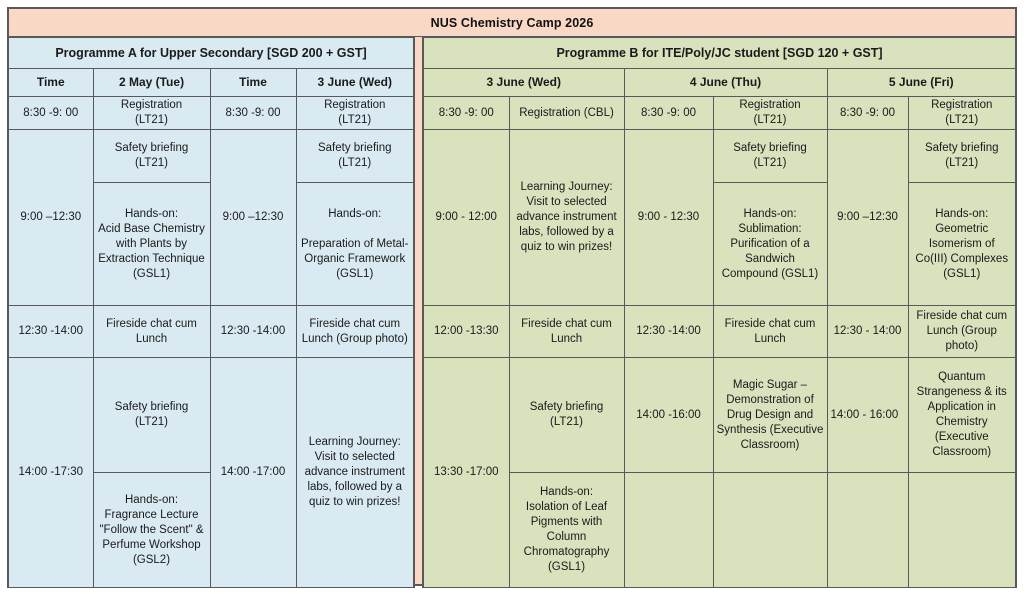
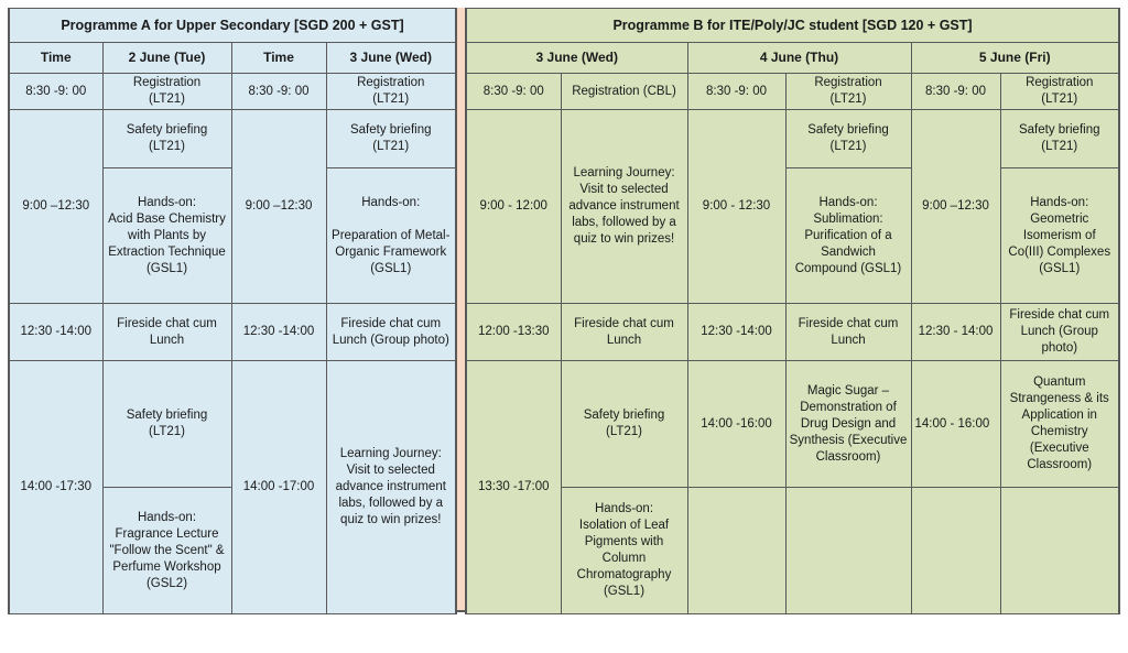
- NUS Chemistry Camp 2026
  Programme A for Upper Secondary [SGD 200 + GST]
- Time	2 May (Tue)	Time	3 June (Wed)
+ Time	2 June (Tue)	Time	3 June (Wed)
  8:30 -9: 00	Registration (LT21)	8:30 -9: 00	Registration (LT21)
  9:00 –12:30	Safety briefing (LT21)	9:00 –12:30	Safety briefing (LT21)
  Hands-on: Acid Base Chemistry with Plants by Extraction Technique (GSL1)	Hands-on: Preparation of Metal-Organic Framework (GSL1)
  12:30 -14:00	Fireside chat cum Lunch	12:30 -14:00	Fireside chat cum Lunch (Group photo)
  14:00 -17:30	Safety briefing (LT21)	14:00 -17:00	Learning Journey: Visit to selected advance instrument labs, followed by a quiz to win prizes!
  Hands-on: Fragrance Lecture "Follow the Scent" & Perfume Workshop (GSL2)
  Programme B for ITE/Poly/JC student [SGD 120 + GST]
  3 June (Wed)	4 June (Thu)	5 June (Fri)
  8:30 -9: 00	Registration (CBL)	8:30 -9: 00	Registration (LT21)	8:30 -9: 00	Registration (LT21)
  9:00 - 12:00	Learning Journey: Visit to selected advance instrument labs, followed by a quiz to win prizes!	9:00 - 12:30	Safety briefing (LT21)	9:00 –12:30	Safety briefing (LT21)
  Hands-on: Sublimation: Purification of a Sandwich Compound (GSL1)	Hands-on: Geometric Isomerism of Co(III) Complexes (GSL1)
  12:00 -13:30	Fireside chat cum Lunch	12:30 -14:00	Fireside chat cum Lunch	12:30 - 14:00	Fireside chat cum Lunch (Group photo)
  13:30 -17:00	Safety briefing (LT21)	14:00 -16:00	Magic Sugar – Demonstration of Drug Design and Synthesis (Executive Classroom)	14:00 - 16:00	Quantum Strangeness & its Application in Chemistry (Executive Classroom)
  Hands-on: Isolation of Leaf Pigments with Column Chromatography (GSL1)
